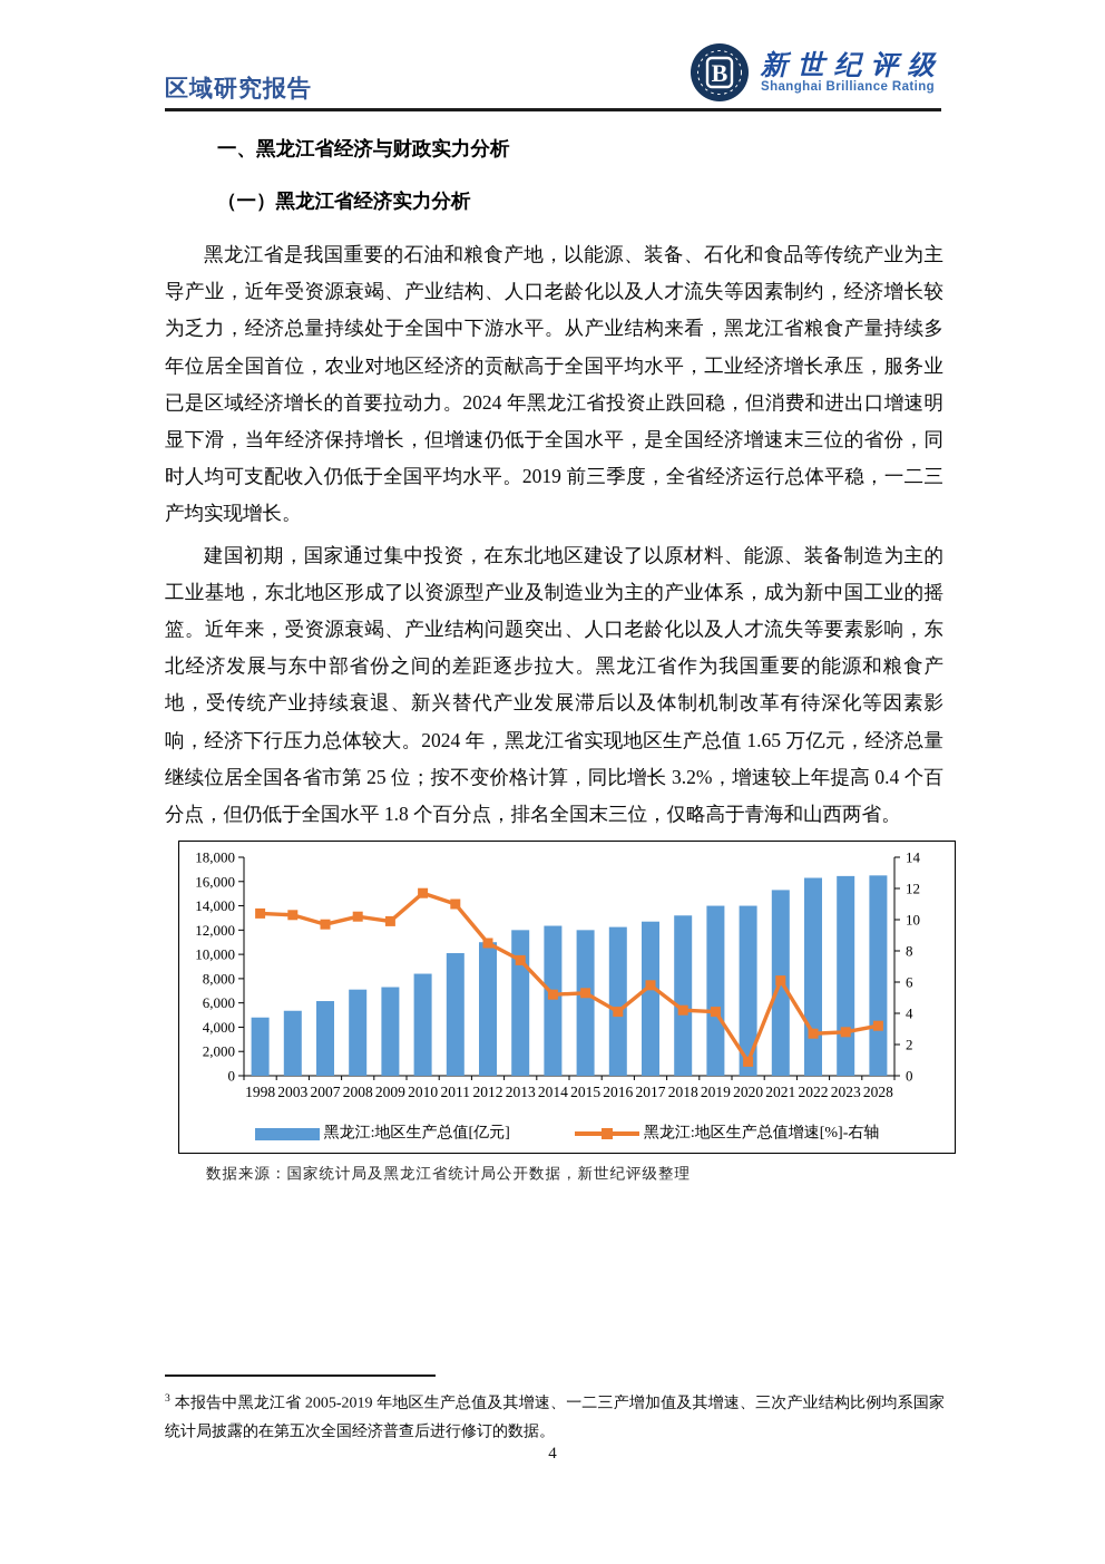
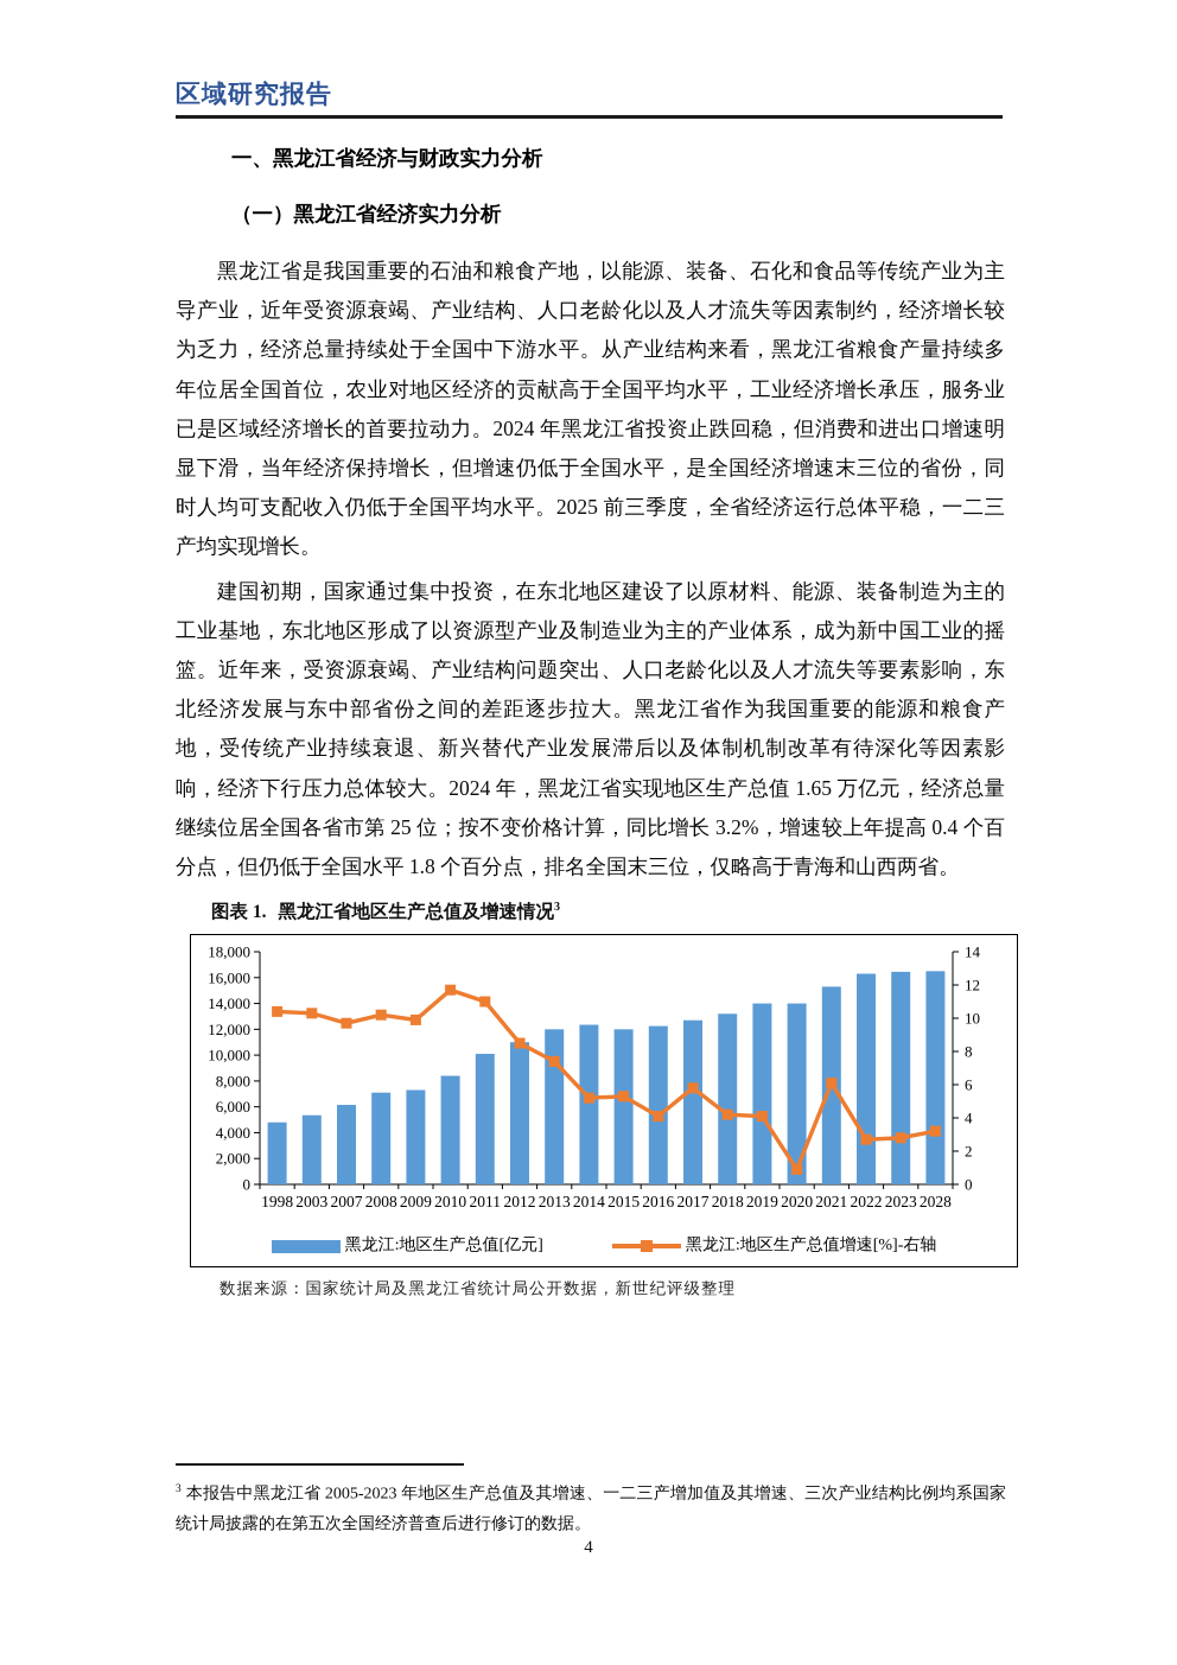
  区域研究报告
- B
- 新世纪评级
- Shanghai Brilliance Rating
  一、黑龙江省经济与财政实力分析
  （一）黑龙江省经济实力分析
- 黑龙江省是我国重要的石油和粮食产地，以能源、装备、石化和食品等传统产业为主导产业，近年受资源衰竭、产业结构、人口老龄化以及人才流失等因素制约，经济增长较为乏力，经济总量持续处于全国中下游水平。从产业结构来看，黑龙江省粮食产量持续多年位居全国首位，农业对地区经济的贡献高于全国平均水平，工业经济增长承压，服务业已是区域经济增长的首要拉动力。2024 年黑龙江省投资止跌回稳，但消费和进出口增速明显下滑，当年经济保持增长，但增速仍低于全国水平，是全国经济增速末三位的省份，同时人均可支配收入仍低于全国平均水平。2019 前三季度，全省经济运行总体平稳，一二三产均实现增长。
+ 黑龙江省是我国重要的石油和粮食产地，以能源、装备、石化和食品等传统产业为主导产业，近年受资源衰竭、产业结构、人口老龄化以及人才流失等因素制约，经济增长较为乏力，经济总量持续处于全国中下游水平。从产业结构来看，黑龙江省粮食产量持续多年位居全国首位，农业对地区经济的贡献高于全国平均水平，工业经济增长承压，服务业已是区域经济增长的首要拉动力。2024 年黑龙江省投资止跌回稳，但消费和进出口增速明显下滑，当年经济保持增长，但增速仍低于全国水平，是全国经济增速末三位的省份，同时人均可支配收入仍低于全国平均水平。2025 前三季度，全省经济运行总体平稳，一二三产均实现增长。
  建国初期，国家通过集中投资，在东北地区建设了以原材料、能源、装备制造为主的工业基地，东北地区形成了以资源型产业及制造业为主的产业体系，成为新中国工业的摇篮。近年来，受资源衰竭、产业结构问题突出、人口老龄化以及人才流失等要素影响，东北经济发展与东中部省份之间的差距逐步拉大。黑龙江省作为我国重要的能源和粮食产地，受传统产业持续衰退、新兴替代产业发展滞后以及体制机制改革有待深化等因素影响，经济下行压力总体较大。2024 年，黑龙江省实现地区生产总值 1.65 万亿元，经济总量继续位居全国各省市第 25 位；按不变价格计算，同比增长 3.2%，增速较上年提高 0.4 个百分点，但仍低于全国水平 1.8 个百分点，排名全国末三位，仅略高于青海和山西两省。
+ 图表 1. 黑龙江省地区生产总值及增速情况3
  0
  2,000
  4,000
  6,000
  8,000
  10,000
  12,000
  14,000
  16,000
  18,000
  0
  2
  4
  6
  8
  10
  12
  14
  1998
  2003
  2007
  2008
  2009
  2010
  2011
  2012
  2013
  2014
  2015
  2016
  2017
  2018
  2019
  2020
  2021
  2022
  2023
  2028
  黑龙江:地区生产总值[亿元]
  黑龙江:地区生产总值增速[%]-右轴
  数据来源：国家统计局及黑龙江省统计局公开数据，新世纪评级整理
- 3 本报告中黑龙江省 2005-2019 年地区生产总值及其增速、一二三产增加值及其增速、三次产业结构比例均系国家统计局披露的在第五次全国经济普查后进行修订的数据。
+ 3 本报告中黑龙江省 2005-2023 年地区生产总值及其增速、一二三产增加值及其增速、三次产业结构比例均系国家统计局披露的在第五次全国经济普查后进行修订的数据。
  4
